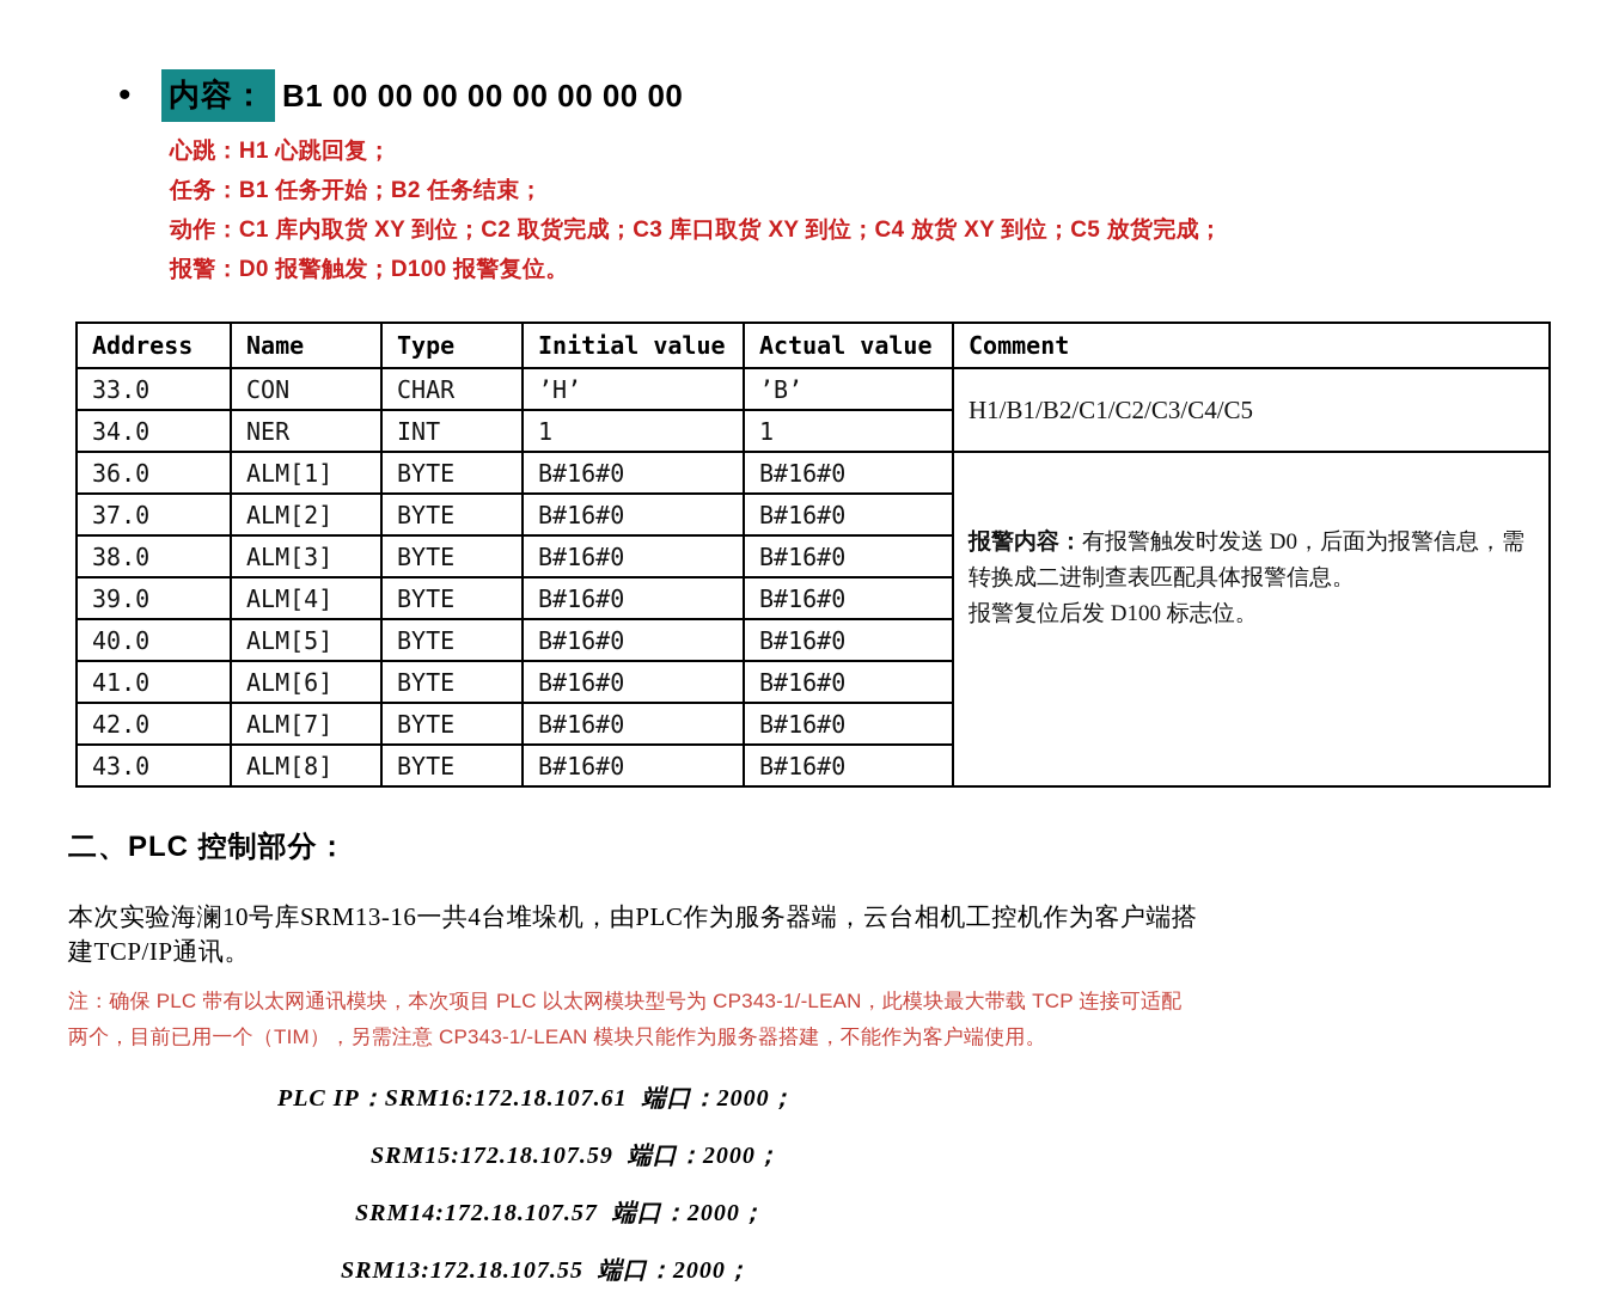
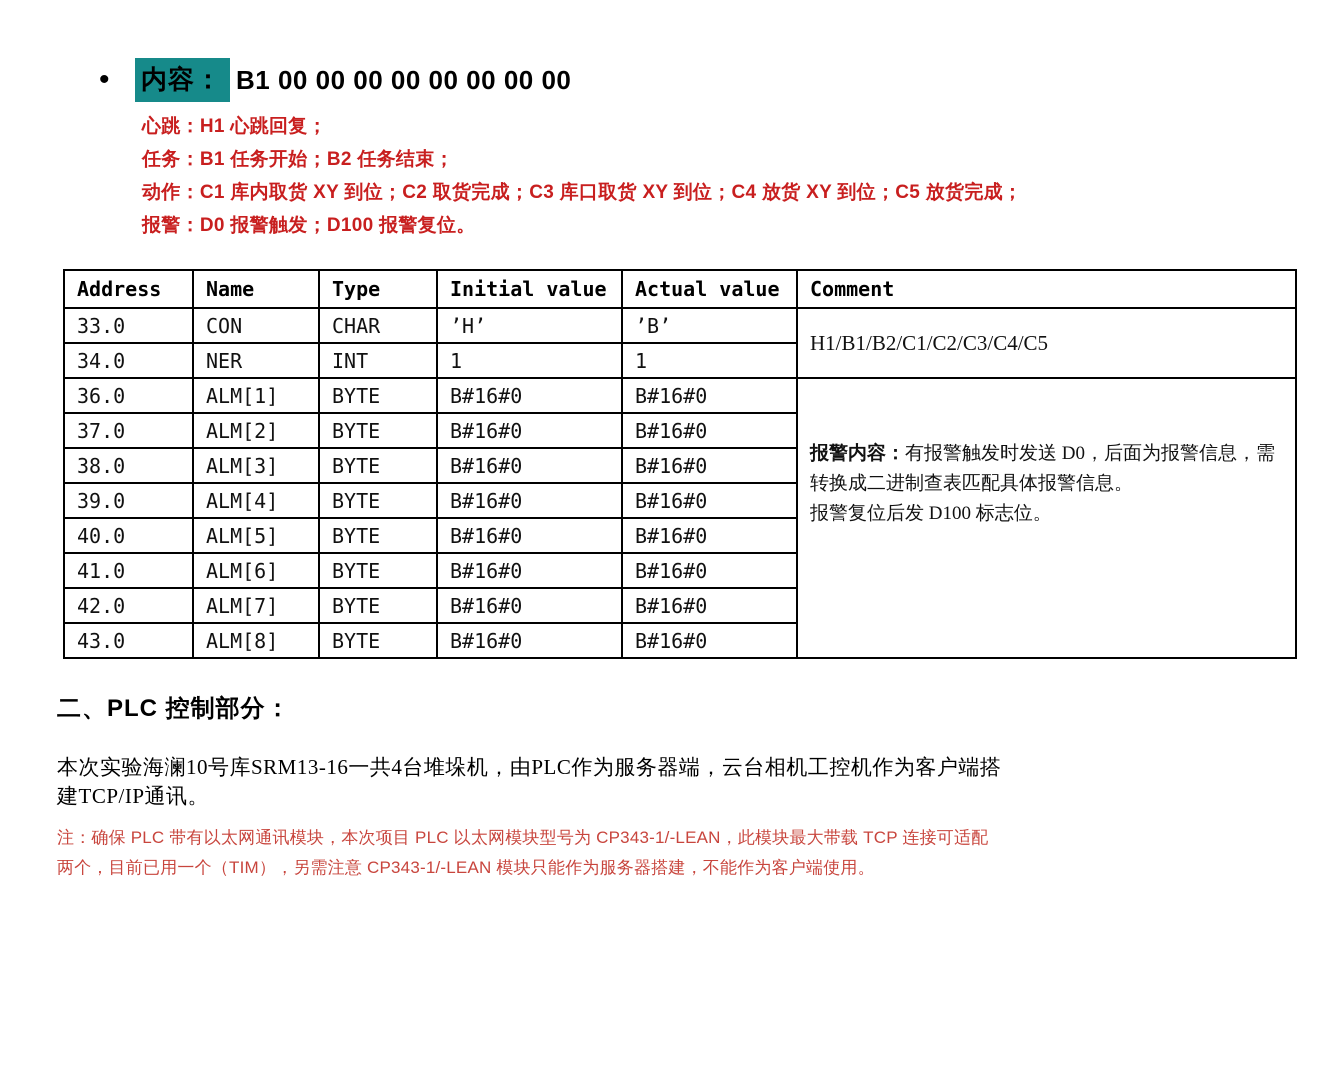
  •
  内容：
  B1 00 00 00 00 00 00 00 00
  心跳：H1 心跳回复；
  任务：B1 任务开始；B2 任务结束；
  动作：C1 库内取货 XY 到位；C2 取货完成；C3 库口取货 XY 到位；C4 放货 XY 到位；C5 放货完成；
  报警：D0 报警触发；D100 报警复位。
  Address	Name	Type	Initial value	Actual value	Comment
  33.0	CON	CHAR	’H’	’B’	H1/B1/B2/C1/C2/C3/C4/C5
  34.0	NER	INT	1	1
  36.0	ALM[1]	BYTE	B#16#0	B#16#0	报警内容：有报警触发时发送 D0，后面为报警信息，需转换成二进制查表匹配具体报警信息。 报警复位后发 D100 标志位。
  37.0	ALM[2]	BYTE	B#16#0	B#16#0
  38.0	ALM[3]	BYTE	B#16#0	B#16#0
  39.0	ALM[4]	BYTE	B#16#0	B#16#0
  40.0	ALM[5]	BYTE	B#16#0	B#16#0
  41.0	ALM[6]	BYTE	B#16#0	B#16#0
  42.0	ALM[7]	BYTE	B#16#0	B#16#0
  43.0	ALM[8]	BYTE	B#16#0	B#16#0
  二、PLC 控制部分：
  本次实验海澜10号库SRM13-16一共4台堆垛机，由PLC作为服务器端，云台相机工控机作为客户端搭
  建TCP/IP通讯。
  注：确保 PLC 带有以太网通讯模块，本次项目 PLC 以太网模块型号为 CP343-1/-LEAN，此模块最大带载 TCP 连接可适配
  两个，目前已用一个（TIM），另需注意 CP343-1/-LEAN 模块只能作为服务器搭建，不能作为客户端使用。
- PLC IP：SRM16:172.18.107.61 端口：2000；
- SRM15:172.18.107.59 端口：2000；
- SRM14:172.18.107.57 端口：2000；
- SRM13:172.18.107.55 端口：2000；
